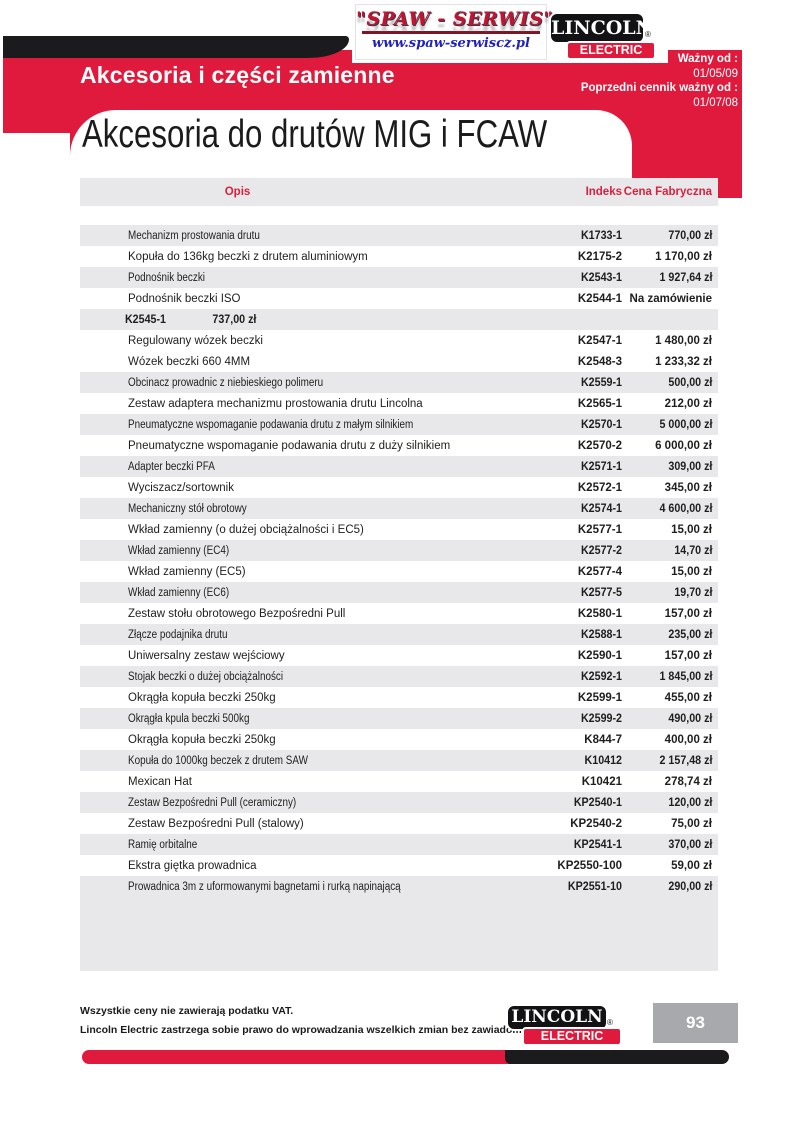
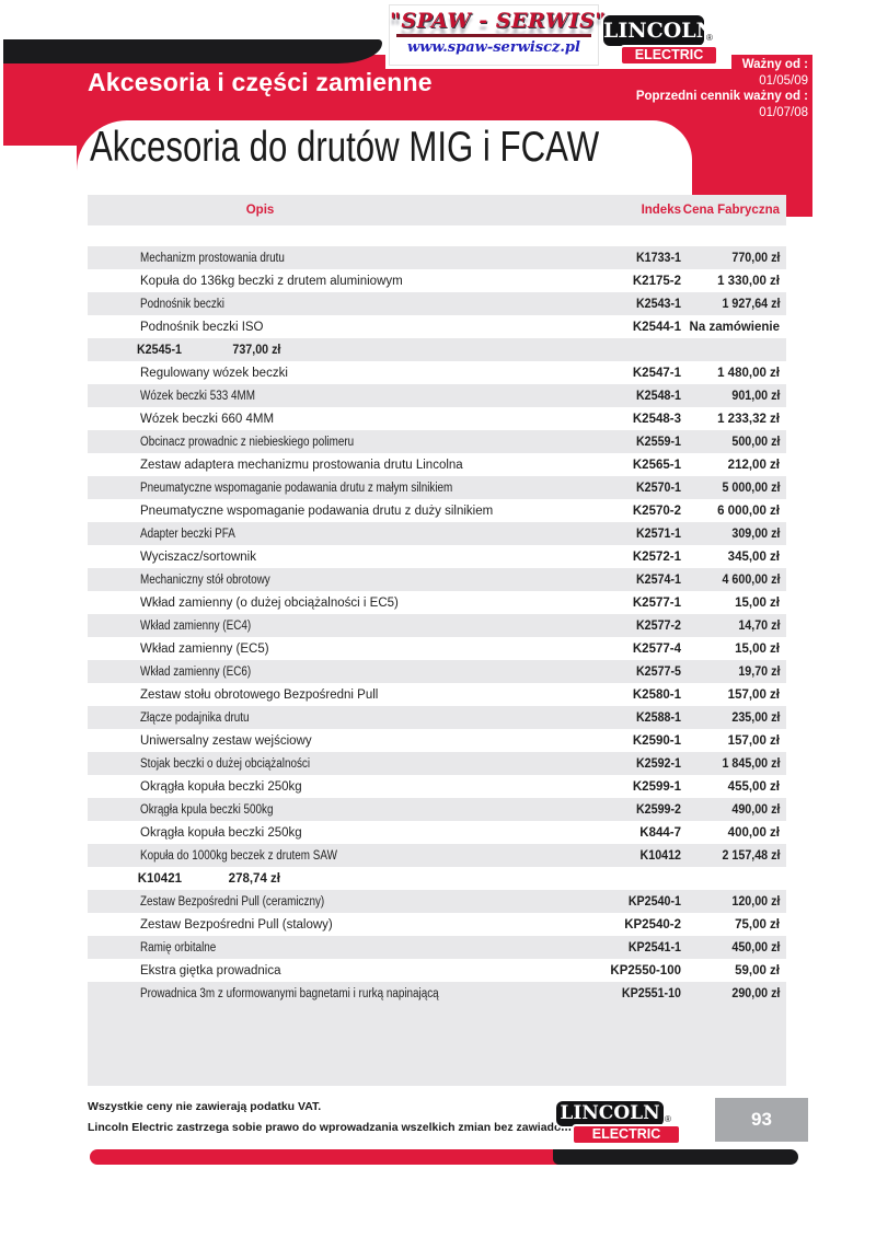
  Akcesoria i części zamienne
  Ważny od :
  01/05/09
  Poprzedni cennik ważny od :
  01/07/08
  Akcesoria do drutów MIG i FCAW
  "SPAW - SERWIS
  www.spaw-serwiscz.pl
  LINCOLN
  ®
  ELECTRIC
  Opis
  Indeks
  Cena Fabryczna
  Mechanizm prostowania drutu
  K1733-1
  770,00 zł
  Kopuła do 136kg beczki z drutem aluminiowym
  K2175-2
- 1 170,00 zł
+ 1 330,00 zł
  Podnośnik beczki
  K2543-1
  1 927,64 zł
  Podnośnik beczki ISO
  K2544-1
  Na zamówienie
  K2545-1
  737,00 zł
  Regulowany wózek beczki
  K2547-1
  1 480,00 zł
+ Wózek beczki 533 4MM
+ K2548-1
+ 901,00 zł
  Wózek beczki 660 4MM
  K2548-3
  1 233,32 zł
  Obcinacz prowadnic z niebieskiego polimeru
  K2559-1
  500,00 zł
  Zestaw adaptera mechanizmu prostowania drutu Lincolna
  K2565-1
  212,00 zł
  Pneumatyczne wspomaganie podawania drutu z małym silnikiem
  K2570-1
  5 000,00 zł
  Pneumatyczne wspomaganie podawania drutu z duży silnikiem
  K2570-2
  6 000,00 zł
  Adapter beczki PFA
  K2571-1
  309,00 zł
  Wyciszacz/sortownik
  K2572-1
  345,00 zł
  Mechaniczny stół obrotowy
  K2574-1
  4 600,00 zł
  Wkład zamienny (o dużej obciążalności i EC5)
  K2577-1
  15,00 zł
  Wkład zamienny (EC4)
  K2577-2
  14,70 zł
  Wkład zamienny (EC5)
  K2577-4
  15,00 zł
  Wkład zamienny (EC6)
  K2577-5
  19,70 zł
  Zestaw stołu obrotowego Bezpośredni Pull
  K2580-1
  157,00 zł
  Złącze podajnika drutu
  K2588-1
  235,00 zł
  Uniwersalny zestaw wejściowy
  K2590-1
  157,00 zł
  Stojak beczki o dużej obciążalności
  K2592-1
  1 845,00 zł
  Okrągła kopuła beczki 250kg
  K2599-1
  455,00 zł
  Okrągła kpula beczki 500kg
  K2599-2
  490,00 zł
  Okrągła kopuła beczki 250kg
  K844-7
  400,00 zł
  Kopuła do 1000kg beczek z drutem SAW
  K10412
  2 157,48 zł
- Mexican Hat
  K10421
  278,74 zł
  Zestaw Bezpośredni Pull (ceramiczny)
  KP2540-1
  120,00 zł
  Zestaw Bezpośredni Pull (stalowy)
  KP2540-2
  75,00 zł
  Ramię orbitalne
  KP2541-1
- 370,00 zł
+ 450,00 zł
  Ekstra giętka prowadnica
  KP2550-100
  59,00 zł
  Prowadnica 3m z uformowanymi bagnetami i rurką napinającą
  KP2551-10
  290,00 zł
  Wszystkie ceny nie zawierają podatku VAT.
  Lincoln Electric zastrzega sobie prawo do wprowadzania wszelkich zmian bez zawiad
  LINCOLN
  ®
  ELECTRIC
  93
